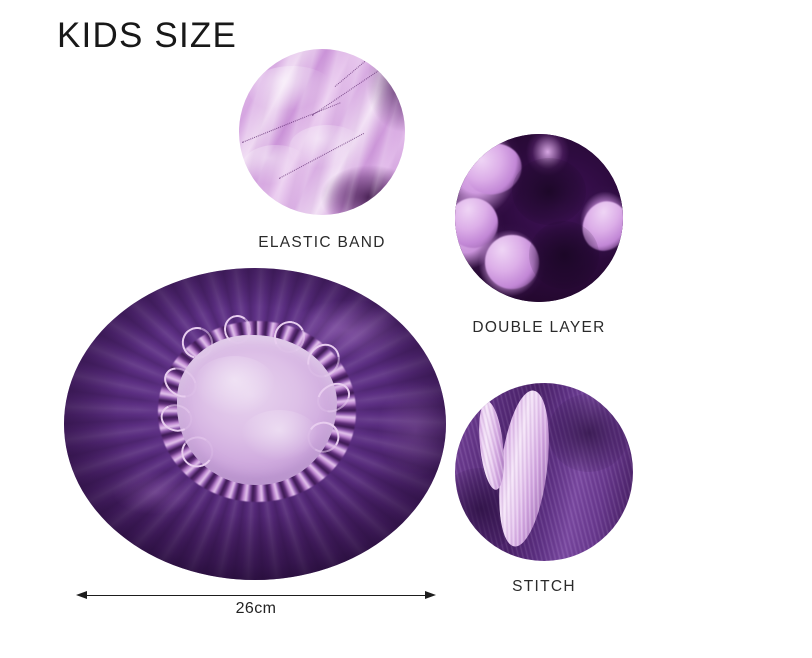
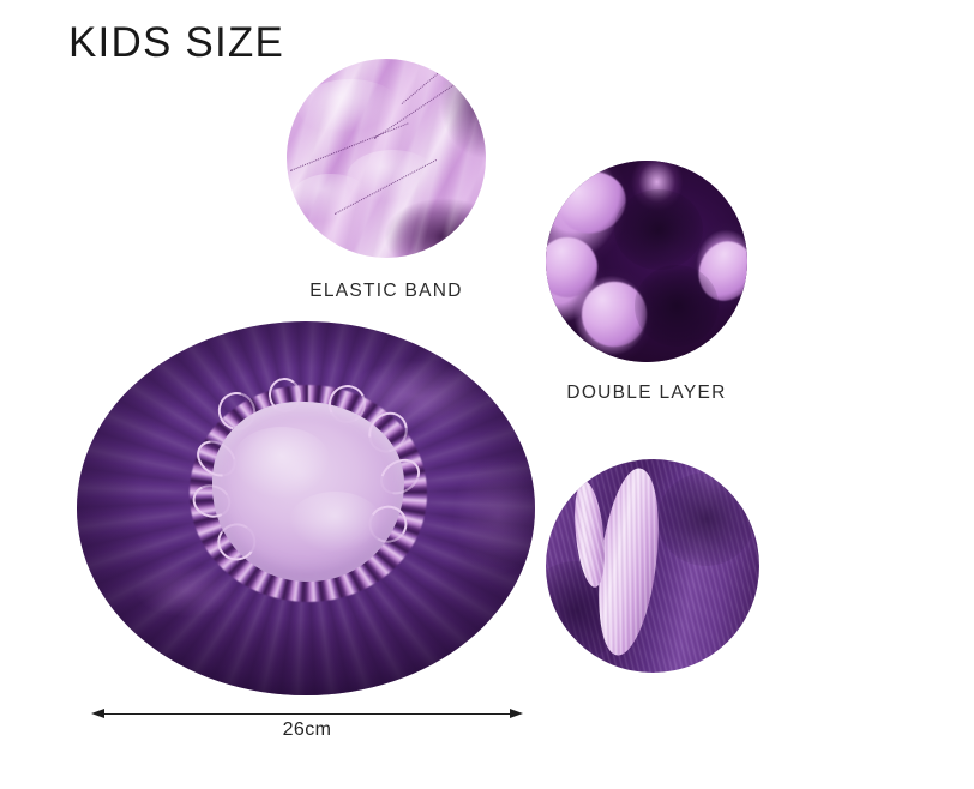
  KIDS SIZE
  ELASTIC BAND
  DOUBLE LAYER
- STITCH
  26cm
